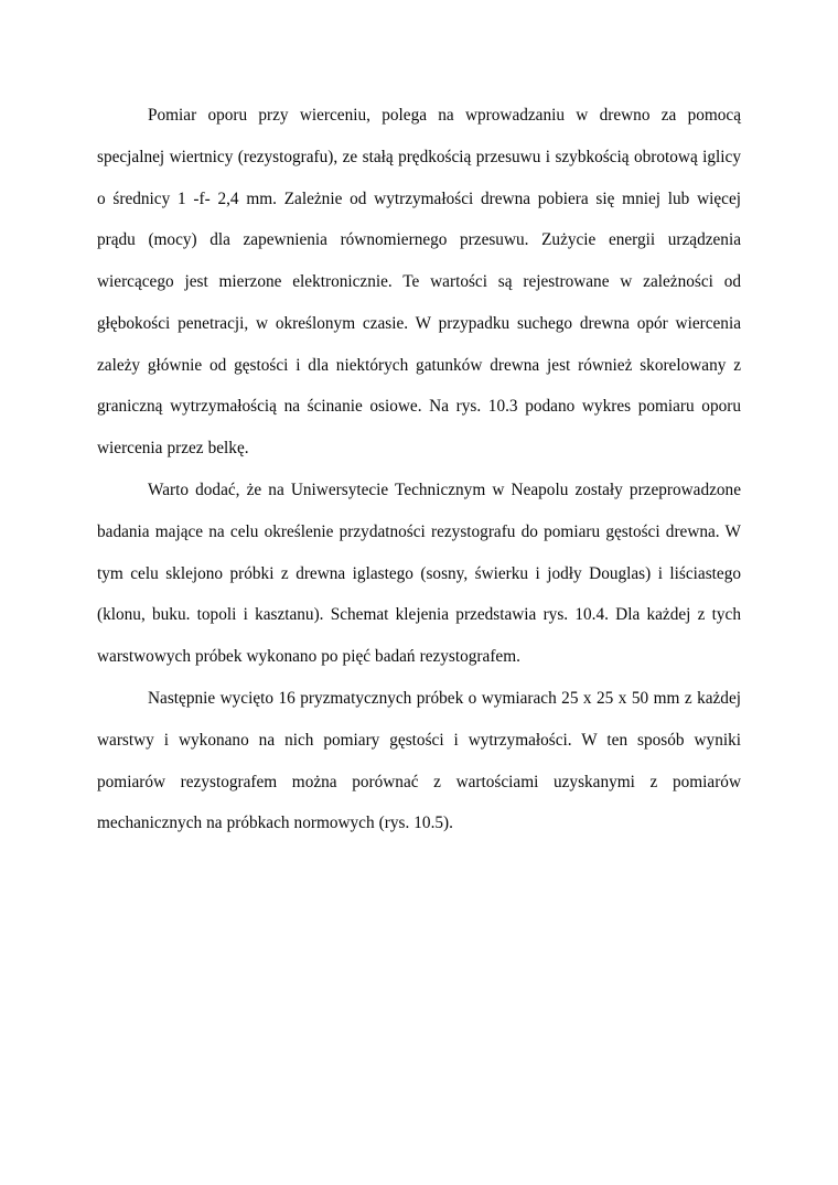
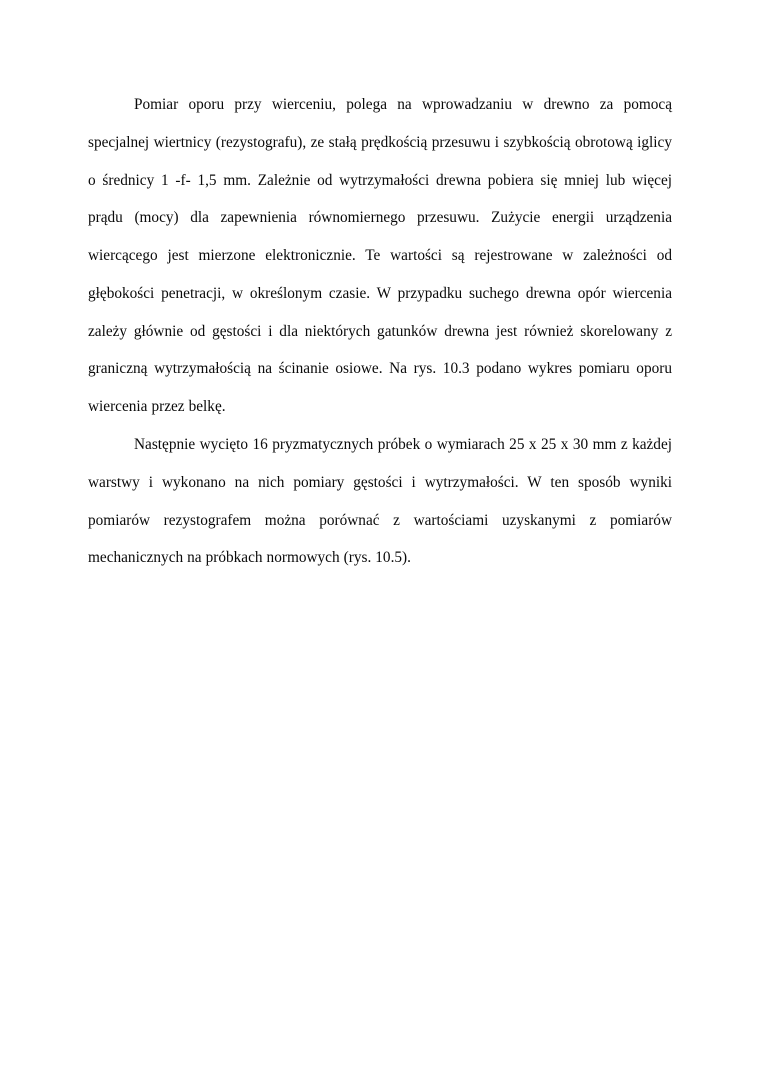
- Pomiar oporu przy wierceniu, polega na wprowadzaniu w drewno za pomocą specjalnej wiertnicy (rezystografu), ze stałą prędkością przesuwu i szybkością obrotową iglicy o średnicy 1 -f- 2,4 mm. Zależnie od wytrzymałości drewna pobiera się mniej lub więcej prądu (mocy) dla zapewnienia równomiernego przesuwu. Zużycie energii urządzenia wiercącego jest mierzone elektronicznie. Te wartości są rejestrowane w zależności od głębokości penetracji, w określonym czasie. W przypadku suchego drewna opór wiercenia zależy głównie od gęstości i dla niektórych gatunków drewna jest również skorelowany z graniczną wytrzymałością na ścinanie osiowe. Na rys. 10.3 podano wykres pomiaru oporu wiercenia przez belkę.
+ Pomiar oporu przy wierceniu, polega na wprowadzaniu w drewno za pomocą specjalnej wiertnicy (rezystografu), ze stałą prędkością przesuwu i szybkością obrotową iglicy o średnicy 1 -f- 1,5 mm. Zależnie od wytrzymałości drewna pobiera się mniej lub więcej prądu (mocy) dla zapewnienia równomiernego przesuwu. Zużycie energii urządzenia wiercącego jest mierzone elektronicznie. Te wartości są rejestrowane w zależności od głębokości penetracji, w określonym czasie. W przypadku suchego drewna opór wiercenia zależy głównie od gęstości i dla niektórych gatunków drewna jest również skorelowany z graniczną wytrzymałością na ścinanie osiowe. Na rys. 10.3 podano wykres pomiaru oporu wiercenia przez belkę.
- Warto dodać, że na Uniwersytecie Technicznym w Neapolu zostały przeprowadzone badania mające na celu określenie przydatności rezystografu do pomiaru gęstości drewna. W tym celu sklejono próbki z drewna iglastego (sosny, świerku i jodły Douglas) i liściastego (klonu, buku. topoli i kasztanu). Schemat klejenia przedstawia rys. 10.4. Dla każdej z tych warstwowych próbek wykonano po pięć badań rezystografem.
- Następnie wycięto 16 pryzmatycznych próbek o wymiarach 25 x 25 x 50 mm z każdej warstwy i wykonano na nich pomiary gęstości i wytrzymałości. W ten sposób wyniki pomiarów rezystografem można porównać z wartościami uzyskanymi z pomiarów mechanicznych na próbkach normowych (rys. 10.5).
+ Następnie wycięto 16 pryzmatycznych próbek o wymiarach 25 x 25 x 30 mm z każdej warstwy i wykonano na nich pomiary gęstości i wytrzymałości. W ten sposób wyniki pomiarów rezystografem można porównać z wartościami uzyskanymi z pomiarów mechanicznych na próbkach normowych (rys. 10.5).
